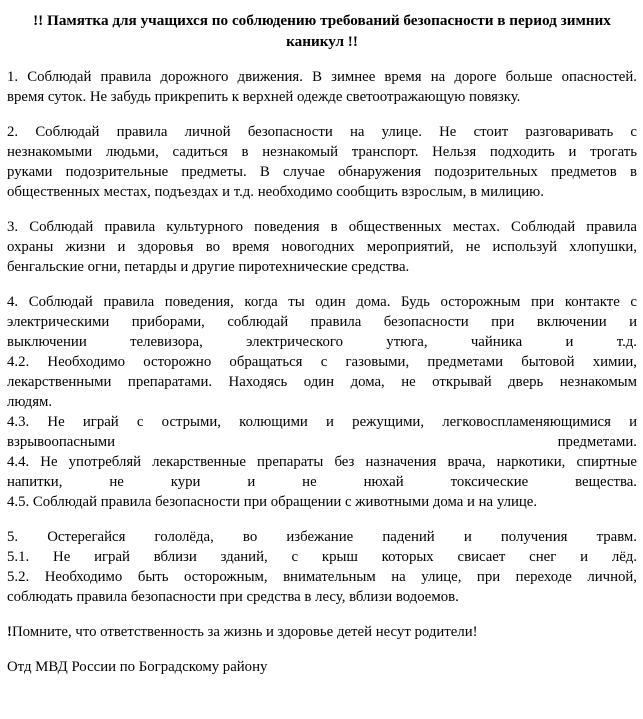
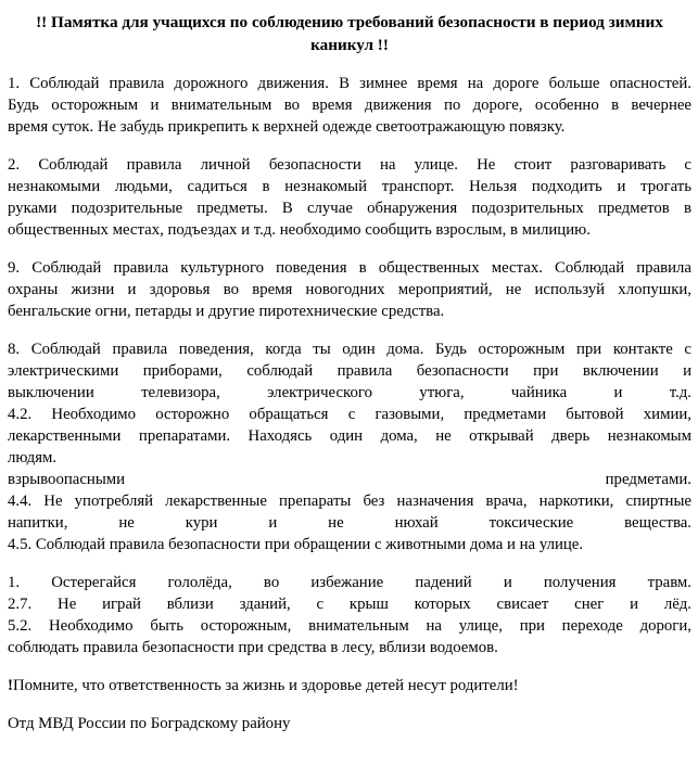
  !! Памятка для учащихся по соблюдению требований безопасности в период зимних
  каникул !!
  1. Соблюдай правила дорожного движения. В зимнее время на дороге больше опасностей.
+ Будь осторожным и внимательным во время движения по дороге, особенно в вечернее
  время суток. Не забудь прикрепить к верхней одежде светоотражающую повязку.
  2. Соблюдай правила личной безопасности на улице. Не стоит разговаривать с
  незнакомыми людьми, садиться в незнакомый транспорт. Нельзя подходить и трогать
  руками подозрительные предметы. В случае обнаружения подозрительных предметов в
  общественных местах, подъездах и т.д. необходимо сообщить взрослым, в милицию.
- 3. Соблюдай правила культурного поведения в общественных местах. Соблюдай правила
+ 9. Соблюдай правила культурного поведения в общественных местах. Соблюдай правила
  охраны жизни и здоровья во время новогодних мероприятий, не используй хлопушки,
  бенгальские огни, петарды и другие пиротехнические средства.
- 4. Соблюдай правила поведения, когда ты один дома. Будь осторожным при контакте с
+ 8. Соблюдай правила поведения, когда ты один дома. Будь осторожным при контакте с
  электрическими приборами, соблюдай правила безопасности при включении и
  выключении телевизора, электрического утюга, чайника и т.д.
  4.2. Необходимо осторожно обращаться с газовыми, предметами бытовой химии,
  лекарственными препаратами. Находясь один дома, не открывай дверь незнакомым
  людям.
- 4.3. Не играй с острыми, колющими и режущими, легковоспламеняющимися и
  взрывоопасными предметами.
  4.4. Не употребляй лекарственные препараты без назначения врача, наркотики, спиртные
  напитки, не кури и не нюхай токсические вещества.
  4.5. Соблюдай правила безопасности при обращении с животными дома и на улице.
- 5. Остерегайся гололёда, во избежание падений и получения травм.
+ 1. Остерегайся гололёда, во избежание падений и получения травм.
- 5.1. Не играй вблизи зданий, с крыш которых свисает снег и лёд.
+ 2.7. Не играй вблизи зданий, с крыш которых свисает снег и лёд.
- 5.2. Необходимо быть осторожным, внимательным на улице, при переходе личной,
+ 5.2. Необходимо быть осторожным, внимательным на улице, при переходе дороги,
  соблюдать правила безопасности при средства в лесу, вблизи водоемов.
  !Помните, что ответственность за жизнь и здоровье детей несут родители!
  Отд МВД России по Боградскому району
